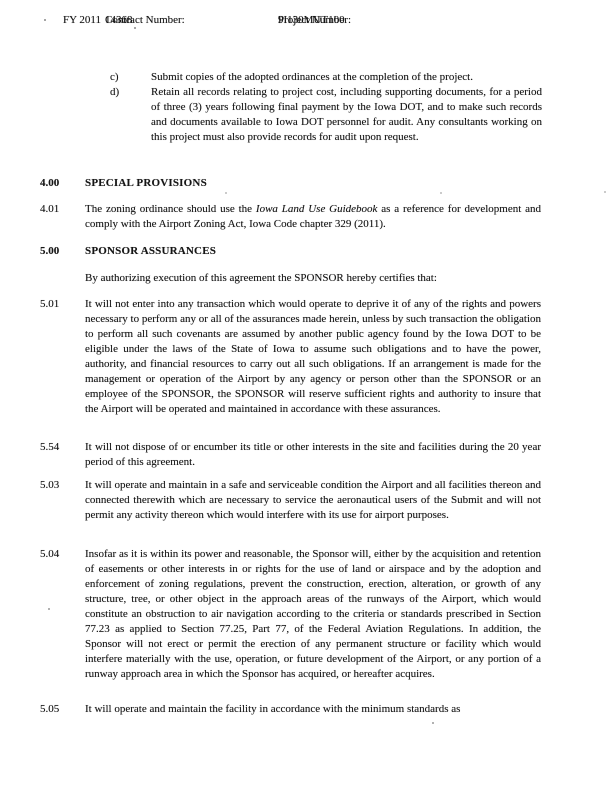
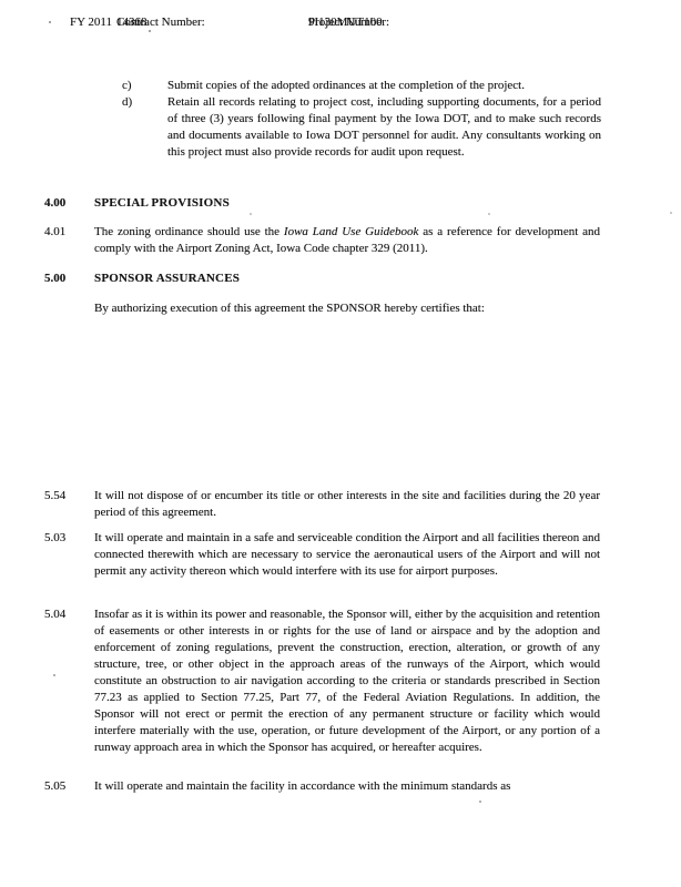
  FY 2011
  Contract Number:
  14368
  Project Number:
  9I130MUT100
  c)
  Submit copies of the adopted ordinances at the completion of the project.
  d)
  Retain all records relating to project cost, including supporting documents, for a period of three (3) years following final payment by the Iowa DOT, and to make such records and documents available to Iowa DOT personnel for audit. Any consultants working on this project must also provide records for audit upon request.
  4.00
  SPECIAL PROVISIONS
  4.01
  The zoning ordinance should use the Iowa Land Use Guidebook as a reference for development and comply with the Airport Zoning Act, Iowa Code chapter 329 (2011).
  5.00
  SPONSOR ASSURANCES
  By authorizing execution of this agreement the SPONSOR hereby certifies that:
- 5.01
- It will not enter into any transaction which would operate to deprive it of any of the rights and powers necessary to perform any or all of the assurances made herein, unless by such transaction the obligation to perform all such covenants are assumed by another public agency found by the Iowa DOT to be eligible under the laws of the State of Iowa to assume such obligations and to have the power, authority, and financial resources to carry out all such obligations. If an arrangement is made for the management or operation of the Airport by any agency or person other than the SPONSOR or an employee of the SPONSOR, the SPONSOR will reserve sufficient rights and authority to insure that the Airport will be operated and maintained in accordance with these assurances.
  5.54
  It will not dispose of or encumber its title or other interests in the site and facilities during the 20 year period of this agreement.
  5.03
- It will operate and maintain in a safe and serviceable condition the Airport and all facilities thereon and connected therewith which are necessary to service the aeronautical users of the Submit and will not permit any activity thereon which would interfere with its use for airport purposes.
+ It will operate and maintain in a safe and serviceable condition the Airport and all facilities thereon and connected therewith which are necessary to service the aeronautical users of the Airport and will not permit any activity thereon which would interfere with its use for airport purposes.
  5.04
  Insofar as it is within its power and reasonable, the Sponsor will, either by the acquisition and retention of easements or other interests in or rights for the use of land or airspace and by the adoption and enforcement of zoning regulations, prevent the construction, erection, alteration, or growth of any structure, tree, or other object in the approach areas of the runways of the Airport, which would constitute an obstruction to air navigation according to the criteria or standards prescribed in Section 77.23 as applied to Section 77.25, Part 77, of the Federal Aviation Regulations. In addition, the Sponsor will not erect or permit the erection of any permanent structure or facility which would interfere materially with the use, operation, or future development of the Airport, or any portion of a runway approach area in which the Sponsor has acquired, or hereafter acquires.
  5.05
  It will operate and maintain the facility in accordance with the minimum standards as
